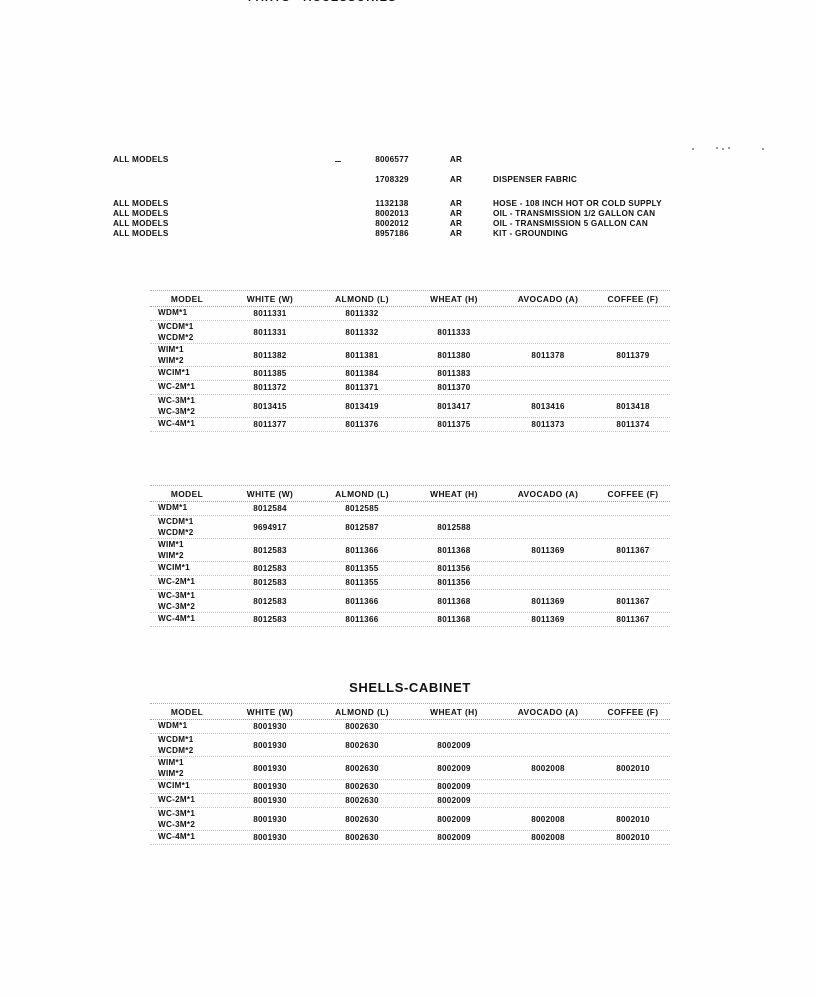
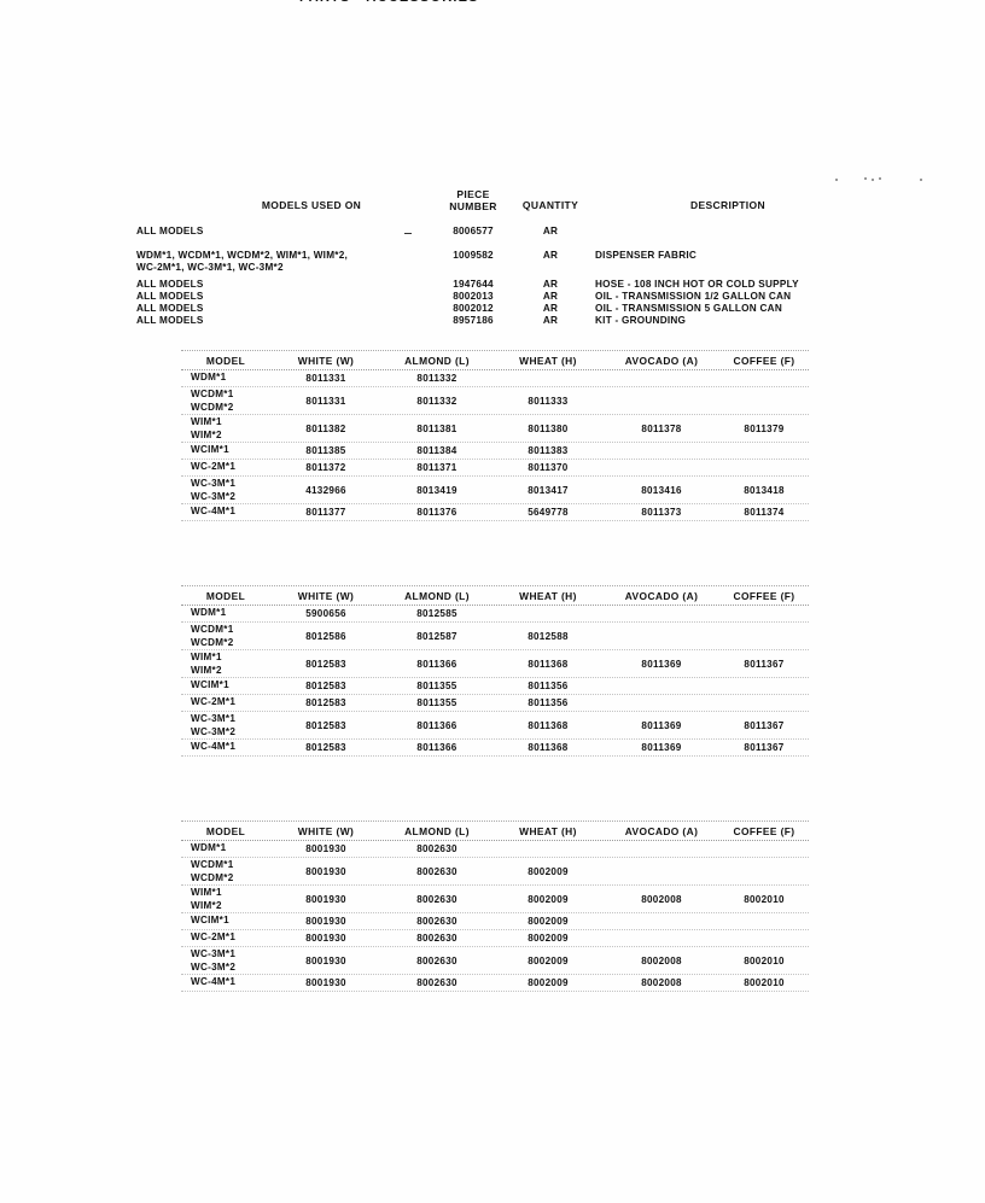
+ MODELS USED ON
+ PIECE
+ NUMBER
+ QUANTITY
+ DESCRIPTION
  ALL MODELS
  8006577
  AR
+ WDM*1, WCDM*1, WCDM*2, WIM*1, WIM*2,
+ WC-2M*1, WC-3M*1, WC-3M*2
- 1708329
+ 1009582
  AR
  DISPENSER FABRIC
  ALL MODELS
- 1132138
+ 1947644
  AR
  HOSE - 108 INCH HOT OR COLD SUPPLY
  ALL MODELS
  8002013
  AR
  OIL - TRANSMISSION 1/2 GALLON CAN
  ALL MODELS
  8002012
  AR
  OIL - TRANSMISSION 5 GALLON CAN
  ALL MODELS
  8957186
  AR
  KIT - GROUNDING
  MODEL
  WHITE (W)
  ALMOND (L)
  WHEAT (H)
  AVOCADO (A)
  COFFEE (F)
  WDM*1
  8011331
  8011332
  WCDM*1
  WCDM*2
  8011331
  8011332
  8011333
  WIM*1
  WIM*2
  8011382
  8011381
  8011380
  8011378
  8011379
  WCIM*1
  8011385
  8011384
  8011383
  WC-2M*1
  8011372
  8011371
  8011370
  WC-3M*1
  WC-3M*2
- 8013415
+ 4132966
  8013419
  8013417
  8013416
  8013418
  WC-4M*1
  8011377
  8011376
- 8011375
+ 5649778
  8011373
  8011374
  MODEL
  WHITE (W)
  ALMOND (L)
  WHEAT (H)
  AVOCADO (A)
  COFFEE (F)
  WDM*1
- 8012584
+ 5900656
  8012585
  WCDM*1
  WCDM*2
- 9694917
+ 8012586
  8012587
  8012588
  WIM*1
  WIM*2
  8012583
  8011366
  8011368
  8011369
  8011367
  WCIM*1
  8012583
  8011355
  8011356
  WC-2M*1
  8012583
  8011355
  8011356
  WC-3M*1
  WC-3M*2
  8012583
  8011366
  8011368
  8011369
  8011367
  WC-4M*1
  8012583
  8011366
  8011368
  8011369
  8011367
- SHELLS-CABINET
  MODEL
  WHITE (W)
  ALMOND (L)
  WHEAT (H)
  AVOCADO (A)
  COFFEE (F)
  WDM*1
  8001930
  8002630
  WCDM*1
  WCDM*2
  8001930
  8002630
  8002009
  WIM*1
  WIM*2
  8001930
  8002630
  8002009
  8002008
  8002010
  WCIM*1
  8001930
  8002630
  8002009
  WC-2M*1
  8001930
  8002630
  8002009
  WC-3M*1
  WC-3M*2
  8001930
  8002630
  8002009
  8002008
  8002010
  WC-4M*1
  8001930
  8002630
  8002009
  8002008
  8002010
